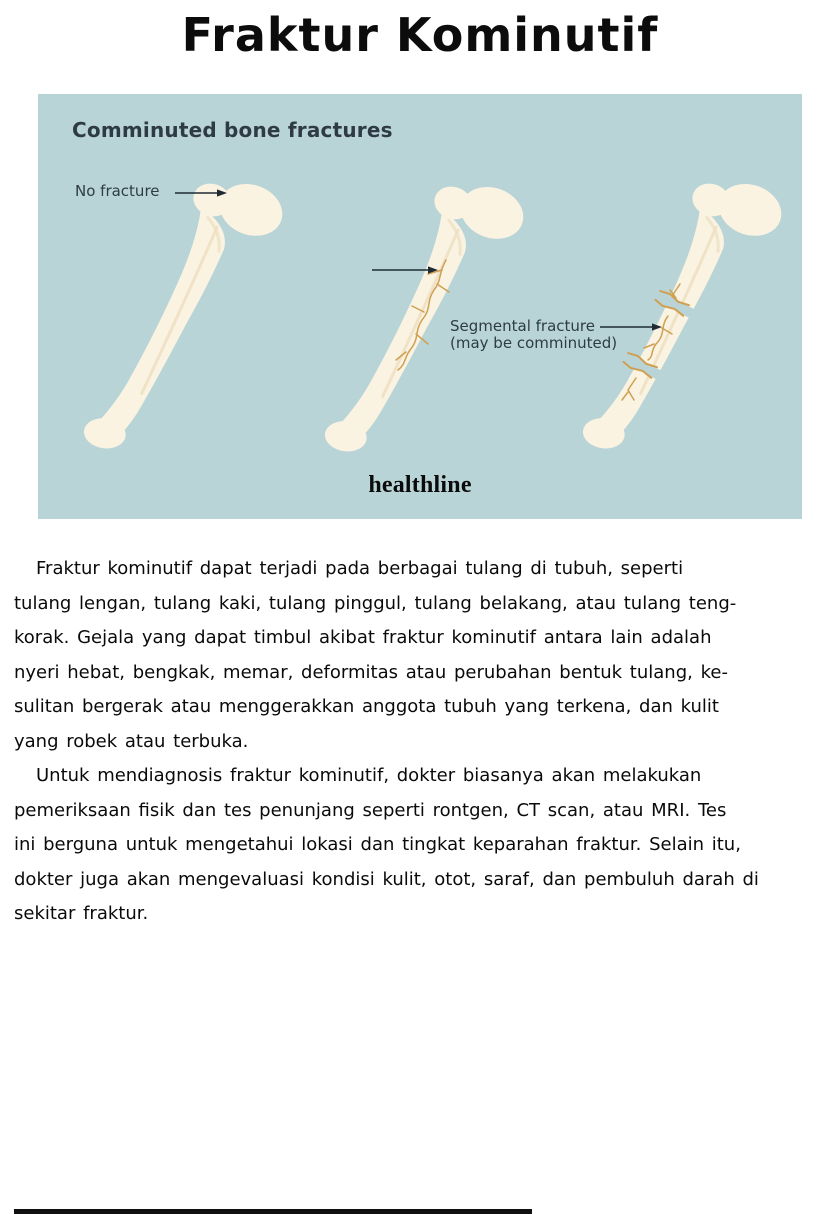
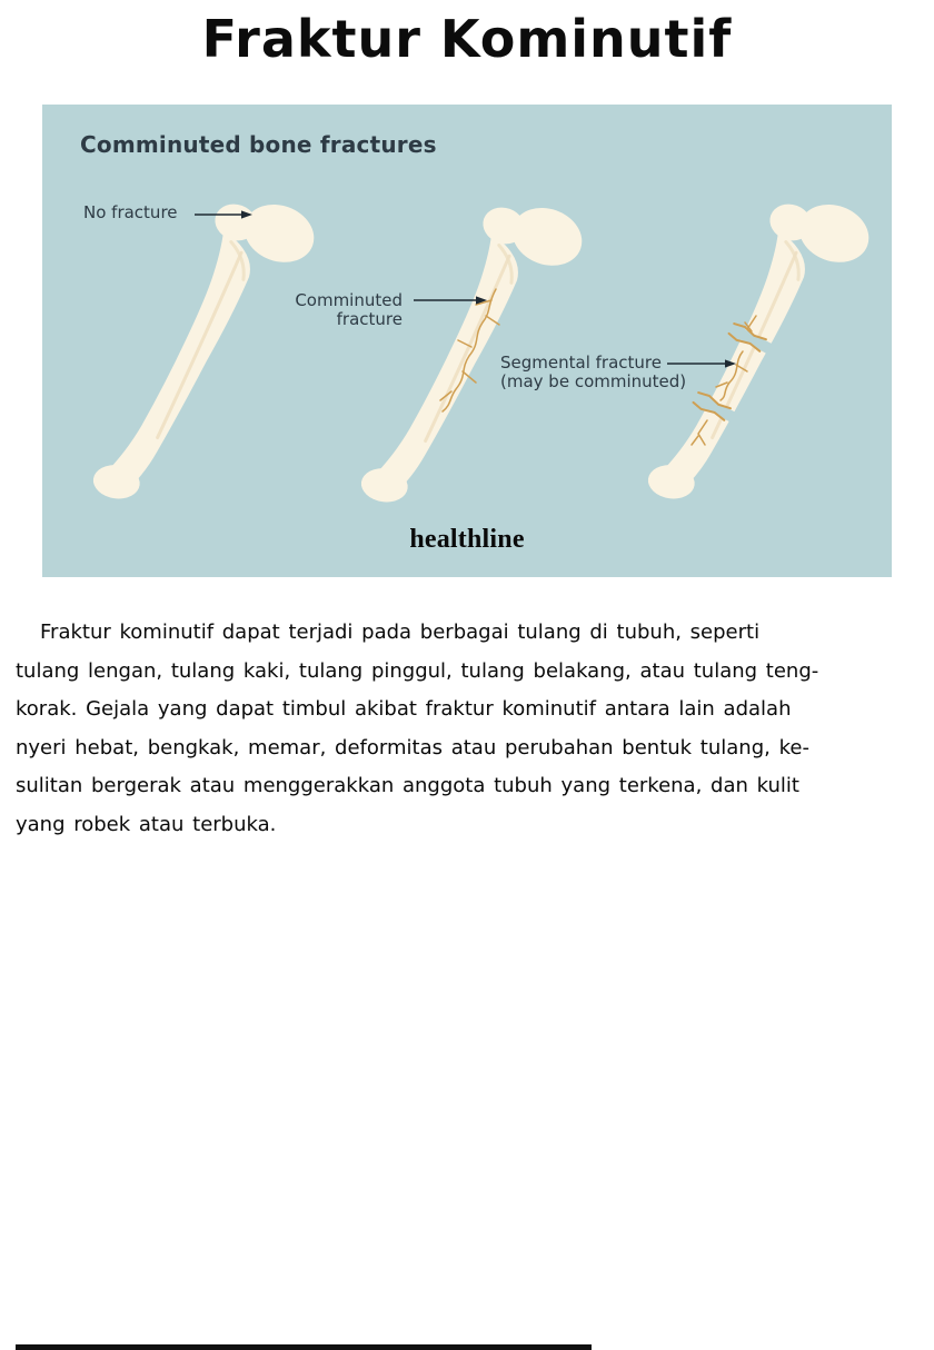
  Fraktur Kominutif
  Comminuted bone fractures
  No fracture
+ Comminuted
+ fracture
  Segmental fracture
  (may be comminuted)
  healthline
  Fraktur kominutif dapat terjadi pada berbagai tulang di tubuh, seperti
  tulang lengan, tulang kaki, tulang pinggul, tulang belakang, atau tulang teng-
  korak. Gejala yang dapat timbul akibat fraktur kominutif antara lain adalah
  nyeri hebat, bengkak, memar, deformitas atau perubahan bentuk tulang, ke-
  sulitan bergerak atau menggerakkan anggota tubuh yang terkena, dan kulit
  yang robek atau terbuka.
- Untuk mendiagnosis fraktur kominutif, dokter biasanya akan melakukan
- pemeriksaan fisik dan tes penunjang seperti rontgen, CT scan, atau MRI. Tes
- ini berguna untuk mengetahui lokasi dan tingkat keparahan fraktur. Selain itu,
- dokter juga akan mengevaluasi kondisi kulit, otot, saraf, dan pembuluh darah di
- sekitar fraktur.
